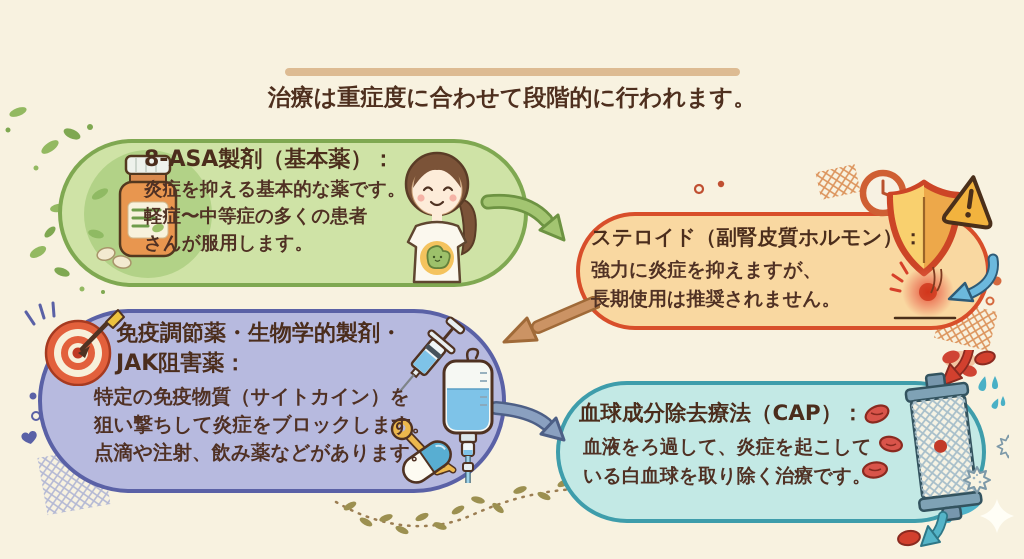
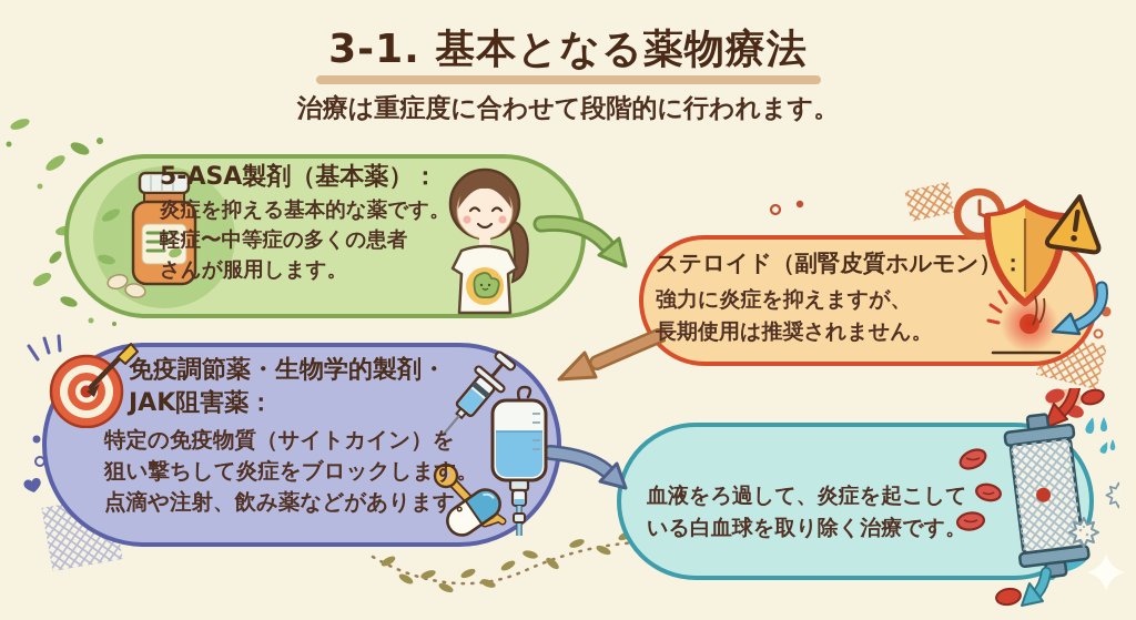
+ 3-1. 基本となる薬物療法
  治療は重症度に合わせて段階的に行われます。
- 8-ASA製剤（基本薬）：
+ 5-ASA製剤（基本薬）：
  炎症を抑える基本的な薬です。
  軽症〜中等症の多くの患者
  さんが服用します。
  ステロイド（副腎皮質ホルモン）：
  強力に炎症を抑えますが、
  長期使用は推奨されません。
  免疫調節薬・生物学的製剤・
  JAK阻害薬：
  特定の免疫物質（サイトカイン）を
  狙い撃ちして炎症をブロックします。
  点滴や注射、飲み薬などがあります。
- 血球成分除去療法（CAP）：
  血液をろ過して、炎症を起こして
  いる白血球を取り除く治療です。
